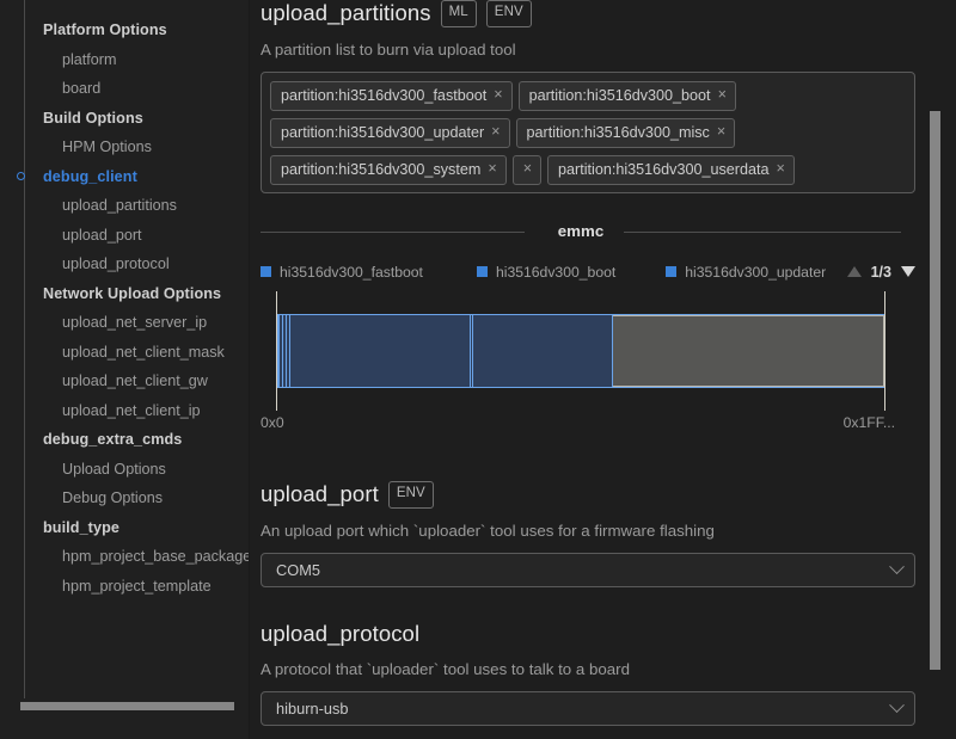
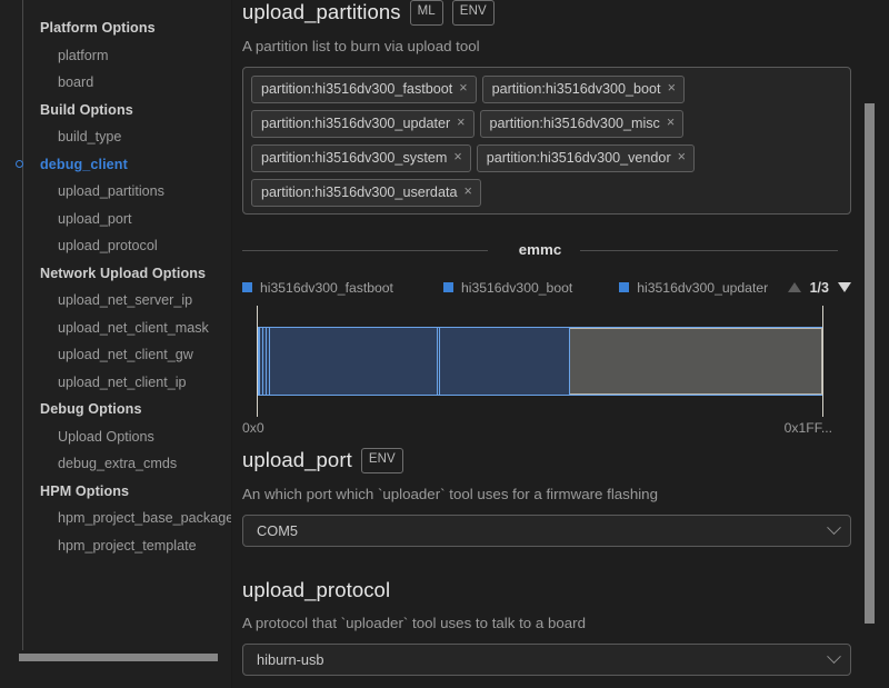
  Platform Options
  platform
  board
  Build Options
- HPM Options
+ build_type
  debug_client
  upload_partitions
  upload_port
  upload_protocol
  Network Upload Options
  upload_net_server_ip
  upload_net_client_mask
  upload_net_client_gw
  upload_net_client_ip
- debug_extra_cmds
+ Debug Options
  Upload Options
- Debug Options
+ debug_extra_cmds
- build_type
+ HPM Options
  hpm_project_base_package
  hpm_project_template
  upload_partitions
  ML
  ENV
  A partition list to burn via upload tool
  partition:hi3516dv300_fastboot
  ×
  partition:hi3516dv300_boot
  ×
  partition:hi3516dv300_updater
  ×
  partition:hi3516dv300_misc
  ×
  partition:hi3516dv300_system
  ×
+ partition:hi3516dv300_vendor
  ×
  partition:hi3516dv300_userdata
  ×
  emmc
  hi3516dv300_fastboot
  hi3516dv300_boot
  hi3516dv300_updater
  1/3
  0x0
  0x1FF...
  upload_port
  ENV
- An upload port which `uploader` tool uses for a firmware flashing
+ An which port which `uploader` tool uses for a firmware flashing
  COM5
  upload_protocol
  A protocol that `uploader` tool uses to talk to a board
  hiburn-usb
